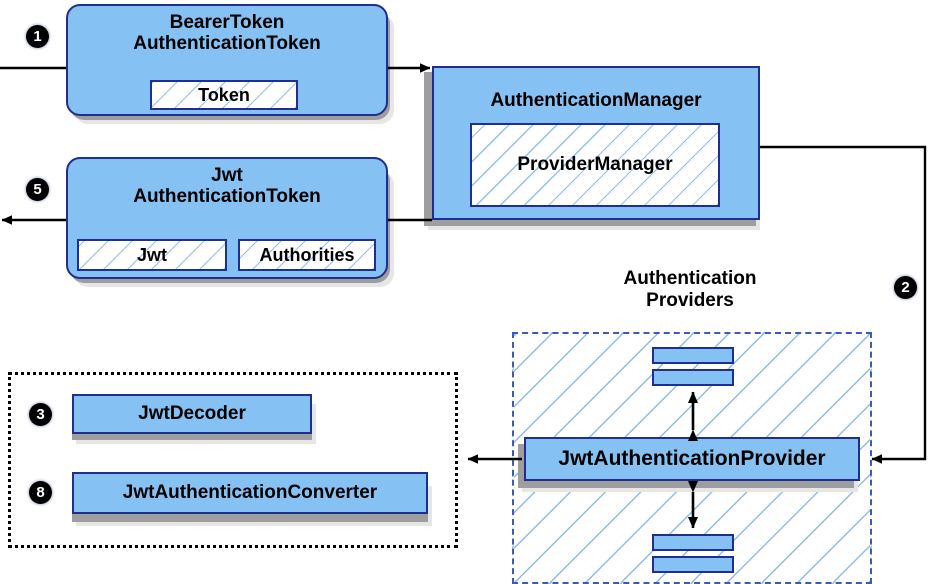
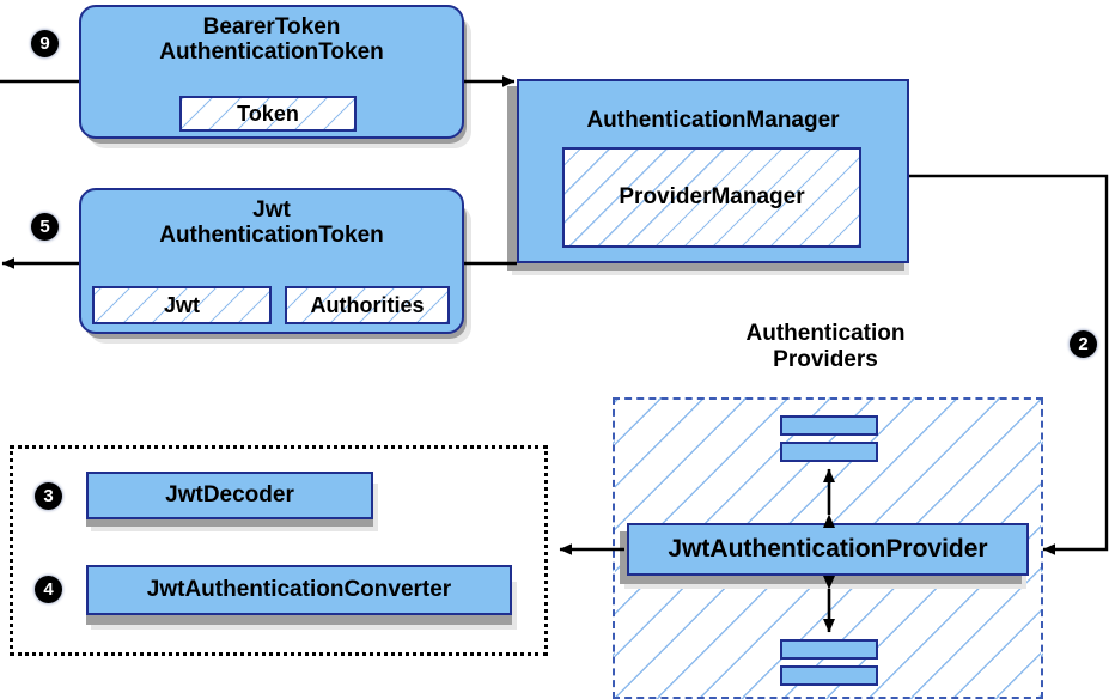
  BearerToken
  AuthenticationToken
  Token
  AuthenticationManager
  ProviderManager
  Jwt
  AuthenticationToken
  Jwt
  Authorities
  Authentication
  Providers
  JwtAuthenticationProvider
  JwtDecoder
  JwtAuthenticationConverter
- 1
+ 9
  5
  2
  3
- 8
+ 4
